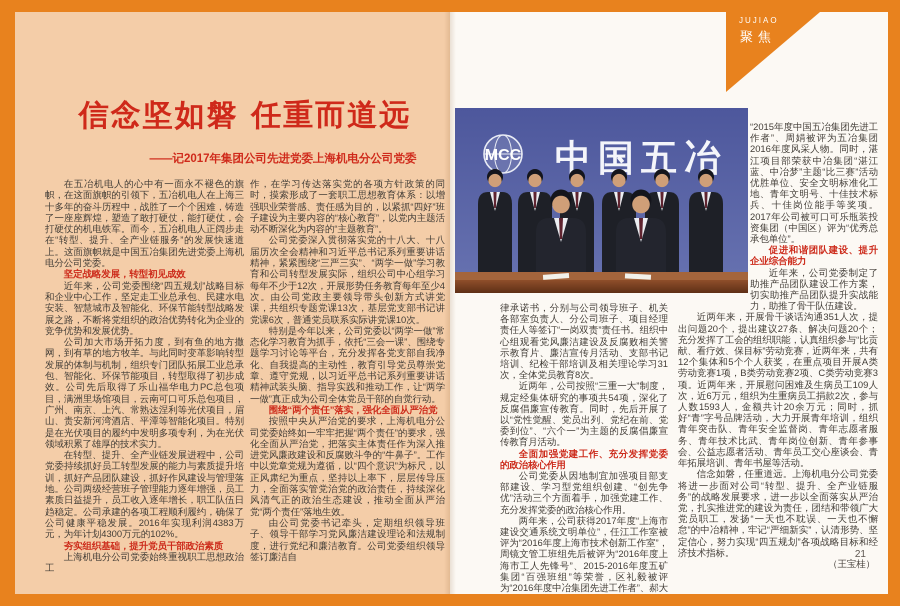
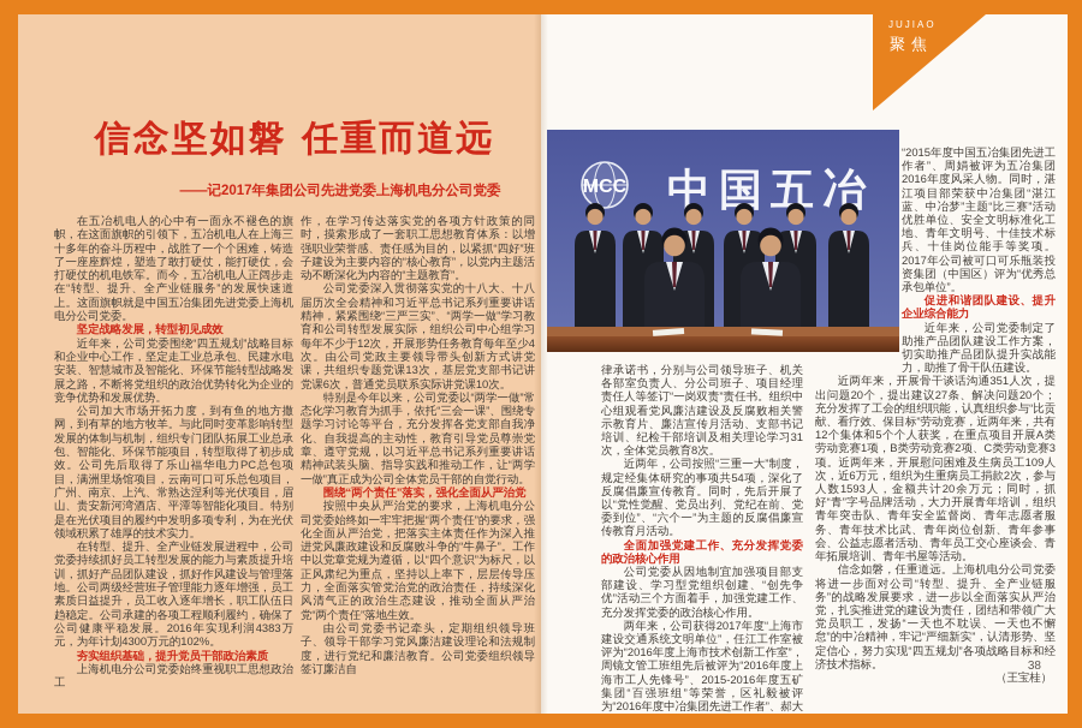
  信念坚如磐 任重而道远
  ——记2017年集团公司先进党委上海机电分公司党委
  在五冶机电人的心中有一面永不褪色的旗帜，在这面旗帜的引领下，五冶机电人在上海三十多年的奋斗历程中，战胜了一个个困难，铸造了一座座辉煌，塑造了敢打硬仗，能打硬仗，会打硬仗的机电铁军。而今，五冶机电人正阔步走在“转型、提升、全产业链服务”的发展快速道上。这面旗帜就是中国五冶集团先进党委上海机电分公司党委。
  坚定战略发展，转型初见成效
  近年来，公司党委围绕“四五规划”战略目标和企业中心工作，坚定走工业总承包、民建水电安装、智慧城市及智能化、环保节能转型战略发展之路，不断将党组织的政治优势转化为企业的竞争优势和发展优势。
  公司加大市场开拓力度，到有鱼的地方撒网，到有草的地方牧羊。与此同时变革影响转型发展的体制与机制，组织专门团队拓展工业总承包、智能化、环保节能项目，转型取得了初步成效。公司先后取得了乐山福华电力PC总包项目，满洲里场馆项目，云南可口可乐总包项目，广州、南京、上汽、常熟达涅利等光伏项目，眉山、贵安新河湾酒店、平潭等智能化项目。特别是在光伏项目的履约中发明多项专利，为在光伏领域积累了雄厚的技术实力。
  在转型、提升、全产业链发展进程中，公司党委持续抓好员工转型发展的能力与素质提升培训，抓好产品团队建设，抓好作风建设与管理落地。公司两级经营班子管理能力逐年增强，员工素质日益提升，员工收入逐年增长，职工队伍日趋稳定。公司承建的各项工程顺利履约，确保了公司健康平稳发展。2016年实现利润4383万元，为年计划4300万元的102%。
  夯实组织基础，提升党员干部政治素质
  上海机电分公司党委始终重视职工思想政治工
  作，在学习传达落实党的各项方针政策的同时，摸索形成了一套职工思想教育体系：以增强职业荣誉感、责任感为目的，以紧抓“四好”班子建设为主要内容的“核心教育”，以党内主题活动不断深化为内容的“主题教育”。
  公司党委深入贯彻落实党的十八大、十八届历次全会精神和习近平总书记系列重要讲话精神，紧紧围绕“三严三实”、“两学一做”学习教育和公司转型发展实际，组织公司中心组学习每年不少于12次，开展形势任务教育每年至少4次。由公司党政主要领导带头创新方式讲党课，共组织专题党课13次，基层党支部书记讲党课6次，普通党员联系实际讲党课10次。
  特别是今年以来，公司党委以“两学一做”常态化学习教育为抓手，依托“三会一课”、围绕专题学习讨论等平台，充分发挥各党支部自我净化、自我提高的主动性，教育引导党员尊崇党章、遵守党规，以习近平总书记系列重要讲话精神武装头脑、指导实践和推动工作，让“两学一做”真正成为公司全体党员干部的自觉行动。
  围绕“两个责任”落实，强化全面从严治党
  按照中央从严治党的要求，上海机电分公司党委始终如一牢牢把握“两个责任”的要求，强化全面从严治党，把落实主体责任作为深入推进党风廉政建设和反腐败斗争的“牛鼻子”。工作中以党章党规为遵循，以“四个意识”为标尺，以正风肃纪为重点，坚持以上率下，层层传导压力，全面落实管党治党的政治责任，持续深化风清气正的政治生态建设，推动全面从严治党“两个责任”落地生效。
  由公司党委书记牵头，定期组织领导班子、领导干部学习党风廉洁建设理论和法规制度，进行党纪和廉洁教育。公司党委组织领导签订廉洁自
  MCC
  中国五冶
  律承诺书，分别与公司领导班子、机关各部室负责人、分公司班子、项目经理责任人等签订“一岗双责”责任书。组织中心组观看党风廉洁建设及反腐败相关警示教育片、廉洁宣传月活动、支部书记培训、纪检干部培训及相关理论学习31次，全体党员教育8次。
  近两年，公司按照“三重一大”制度，规定经集体研究的事项共54项，深化了反腐倡廉宣传教育。同时，先后开展了以“党性觉醒、党员出列、党纪在前、党委到位”、“六个一”为主题的反腐倡廉宣传教育月活动。
  全面加强党建工作、充分发挥党委的政治核心作用
  公司党委从因地制宜加强项目部支部建设、学习型党组织创建、“创先争优”活动三个方面着手，加强党建工作、充分发挥党委的政治核心作用。
  两年来，公司获得2017年度“上海市建设交通系统文明单位”，任江工作室被评为“2016年度上海市技术创新工作室”，周镜文管工班组先后被评为“2016年度上海市工人先锋号”、2015-2016年度五矿集团“百强班组”等荣誉，区礼毅被评为“2016年度中冶集团先进工作者”、郝大
  “2015年度中国五冶集团先进工作者”、周娟被评为五冶集团2016年度风采人物。同时，湛江项目部荣获中冶集团“湛江蓝、中冶梦”主题“比三赛”活动优胜单位、安全文明标准化工地、青年文明号、十佳技术标兵、十佳岗位能手等奖项。2017年公司被可口可乐瓶装投资集团（中国区）评为“优秀总承包单位”。
  促进和谐团队建设、提升企业综合能力
  近年来，公司党委制定了助推产品团队建设工作方案，切实助推产品团队提升实战能力，助推了骨干队伍建设。
  近两年来，开展骨干谈话沟通351人次，提出问题20个，提出建议27条、解决问题20个；充分发挥了工会的组织职能，认真组织参与“比贡献、看疗效、保目标”劳动竞赛，近两年来，共有12个集体和5个个人获奖，在重点项目开展A类劳动竞赛1项，B类劳动竞赛2项、C类劳动竞赛3项。近两年来，开展慰问困难及生病员工109人次，近6万元，组织为生重病员工捐款2次，参与人数1593人，金额共计20余万元；同时，抓好“青”字号品牌活动，大力开展青年培训，组织青年突击队、青年安全监督岗、青年志愿者服务、青年技术比武、青年岗位创新、青年参事会、公益志愿者活动、青年员工交心座谈会、青年拓展培训、青年书屋等活动。
  信念如磐，任重道远。上海机电分公司党委将进一步面对公司“转型、提升、全产业链服务”的战略发展要求，进一步以全面落实从严治党，扎实推进党的建设为责任，团结和带领广大党员职工，发扬“一天也不耽误、一天也不懈怠”的中冶精神，牢记“严细新实”，认清形势、坚定信心，努力实现“四五规划”各项战略目标和经济技术指标。
  （王宝桂）
- 21
+ 38
  JUJIAO
  聚焦
